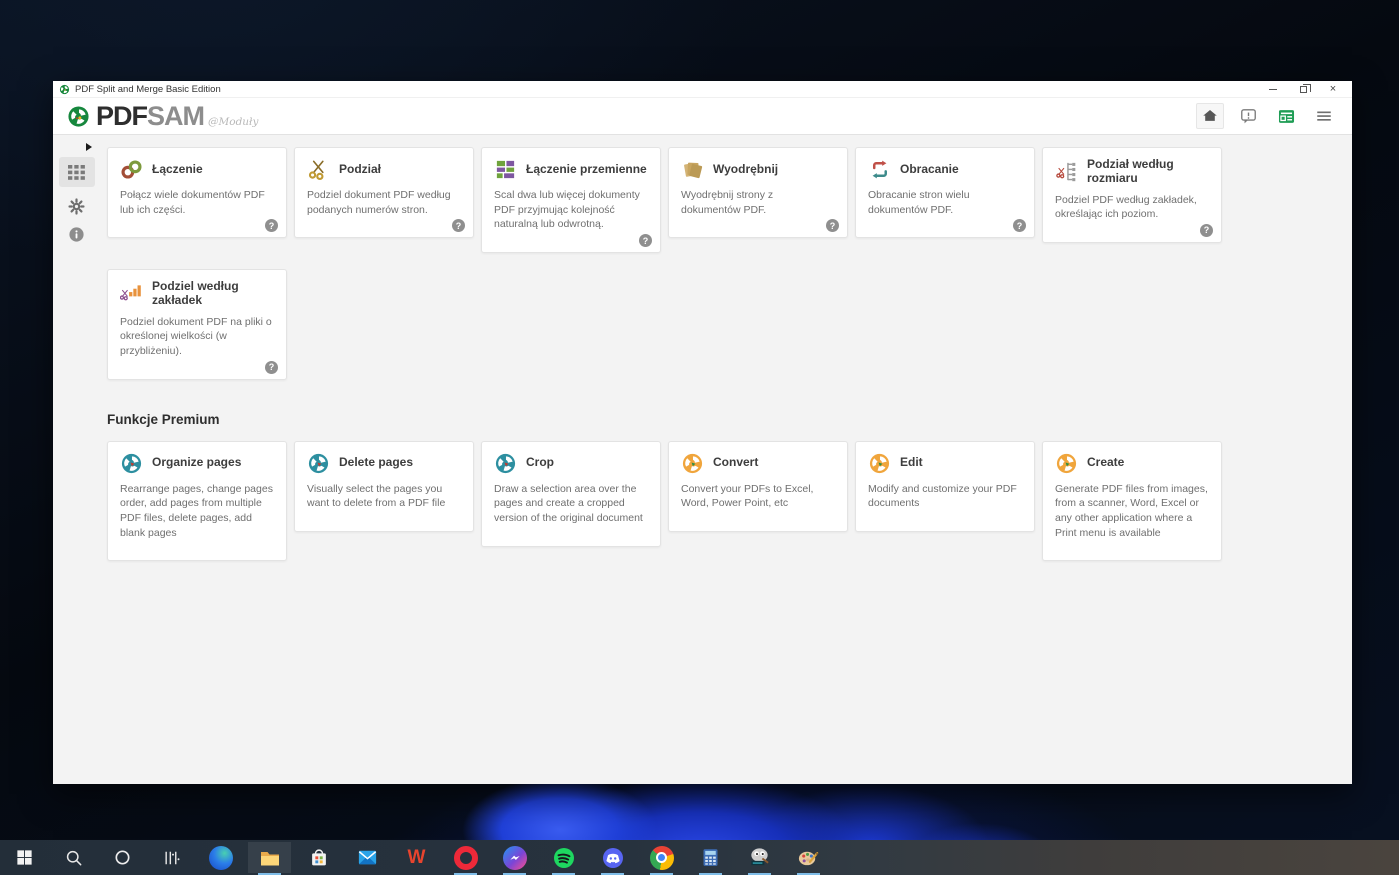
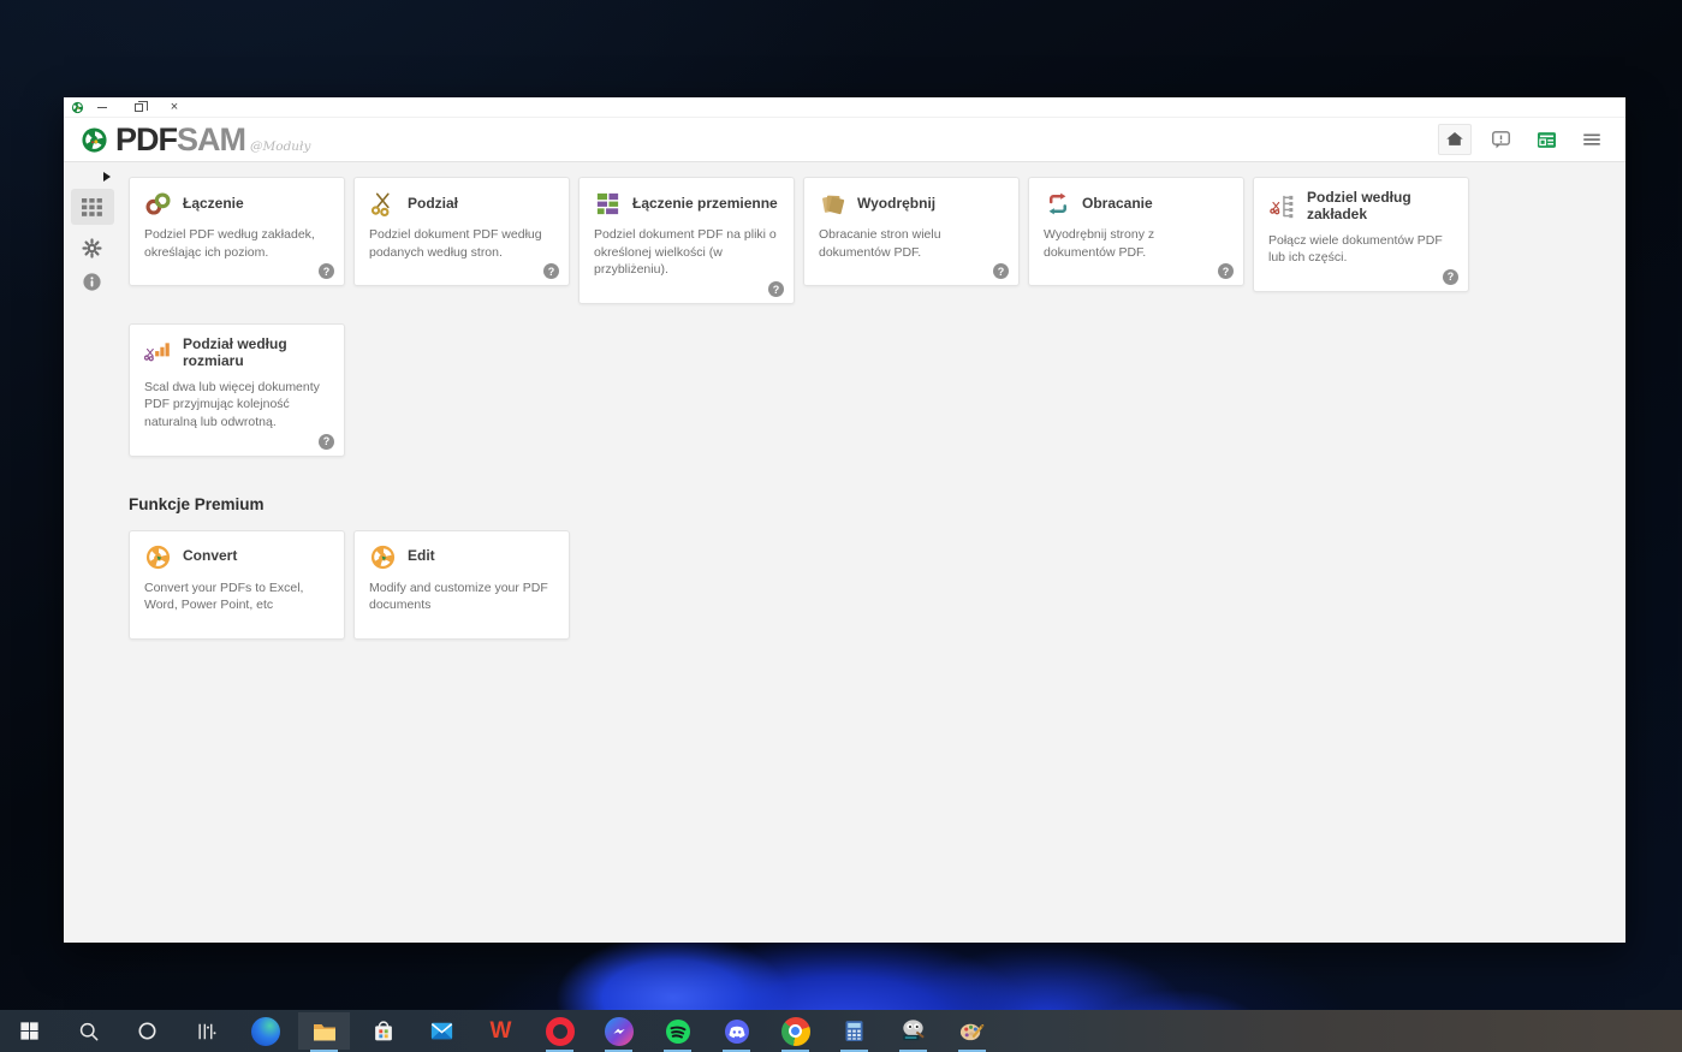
- PDF Split and Merge Basic Edition
  ×
  PDF
  SAM
  @Moduły
  Łączenie
- Połącz wiele dokumentów PDF lub ich części.
+ Podziel PDF według zakładek, określając ich poziom.
  ?
  Podział
- Podziel dokument PDF według podanych numerów stron.
+ Podziel dokument PDF według podanych według stron.
  ?
  Łączenie przemienne
- Scal dwa lub więcej dokumenty PDF przyjmując kolejność naturalną lub odwrotną.
+ Podziel dokument PDF na pliki o określonej wielkości (w przybliżeniu).
  ?
  Wyodrębnij
- Wyodrębnij strony z dokumentów PDF.
+ Obracanie stron wielu dokumentów PDF.
  ?
  Obracanie
- Obracanie stron wielu dokumentów PDF.
+ Wyodrębnij strony z dokumentów PDF.
  ?
- Podział według rozmiaru
+ Podziel według zakładek
- Podziel PDF według zakładek, określając ich poziom.
+ Połącz wiele dokumentów PDF lub ich części.
  ?
- Podziel według zakładek
+ Podział według rozmiaru
- Podziel dokument PDF na pliki o określonej wielkości (w przybliżeniu).
+ Scal dwa lub więcej dokumenty PDF przyjmując kolejność naturalną lub odwrotną.
  ?
  Funkcje Premium
- Organize pages
- Rearrange pages, change pages order, add pages from multiple PDF files, delete pages, add blank pages
- Delete pages
- Visually select the pages you want to delete from a PDF file
- Crop
- Draw a selection area over the pages and create a cropped version of the original document
  Convert
  Convert your PDFs to Excel, Word, Power Point, etc
  Edit
  Modify and customize your PDF documents
- Create
- Generate PDF files from images, from a scanner, Word, Excel or any other application where a Print menu is available
  W
